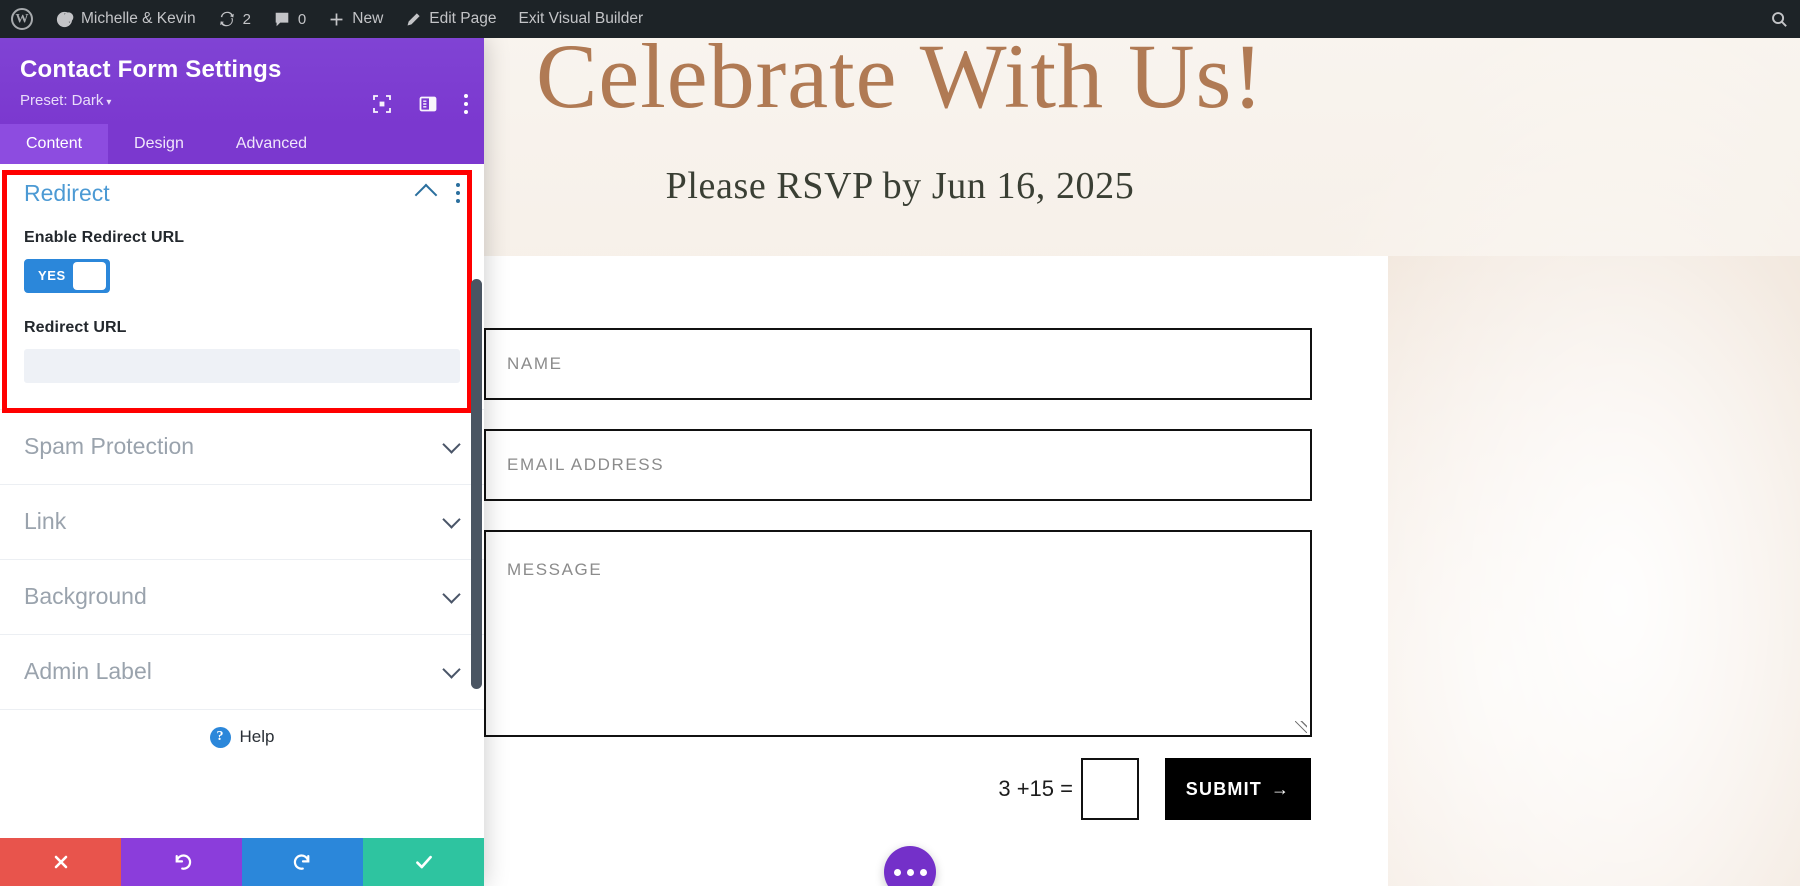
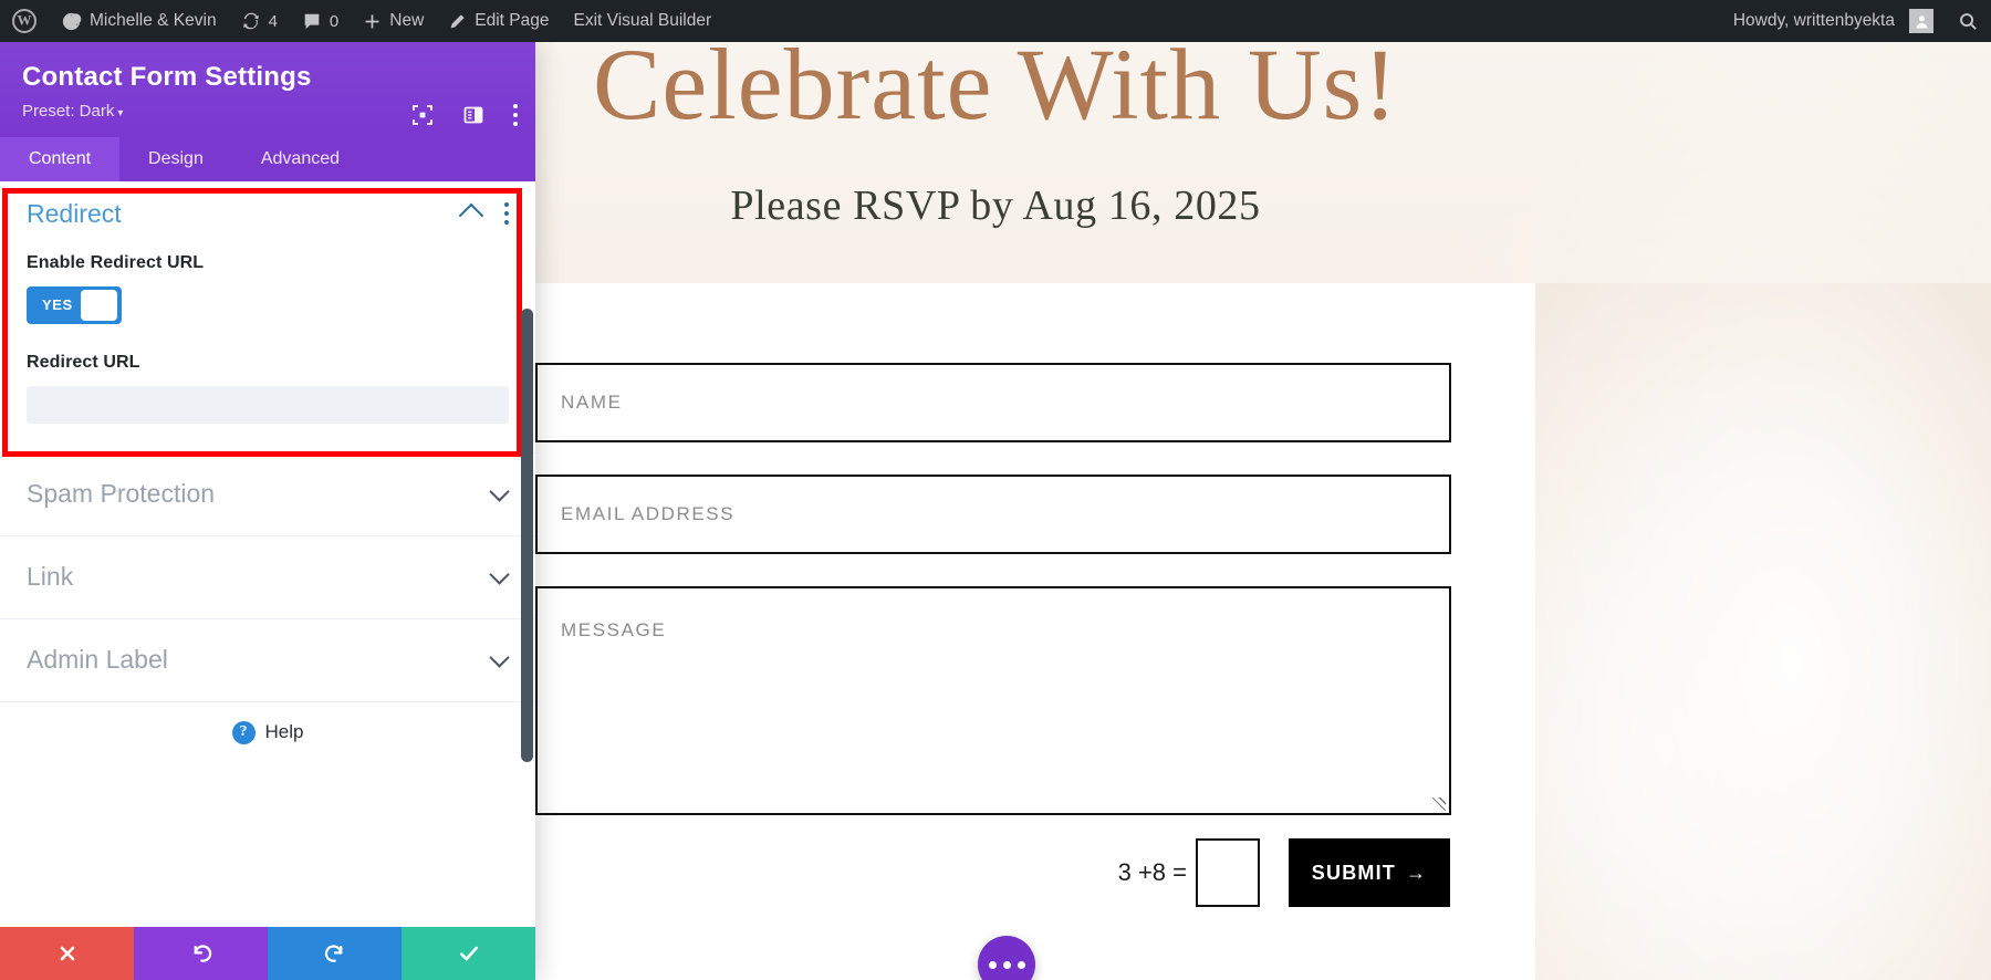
  Celebrate With Us!
- Please RSVP by Jun 16, 2025
+ Please RSVP by Aug 16, 2025
  NAME
  EMAIL ADDRESS
  MESSAGE
- 3 +15 =
+ 3 +8 =
  SUBMIT
  →
  Michelle & Kevin
- 2
+ 4
  0
  New
  Edit Page
  Exit Visual Builder
+ Howdy, writtenbyekta
  Contact Form Settings
  Preset: Dark ▾
  Content
  Design
  Advanced
  Redirect
  Enable Redirect URL
  YES
  Redirect URL
  Spam Protection
  Link
- Background
  Admin Label
  ?
  Help
